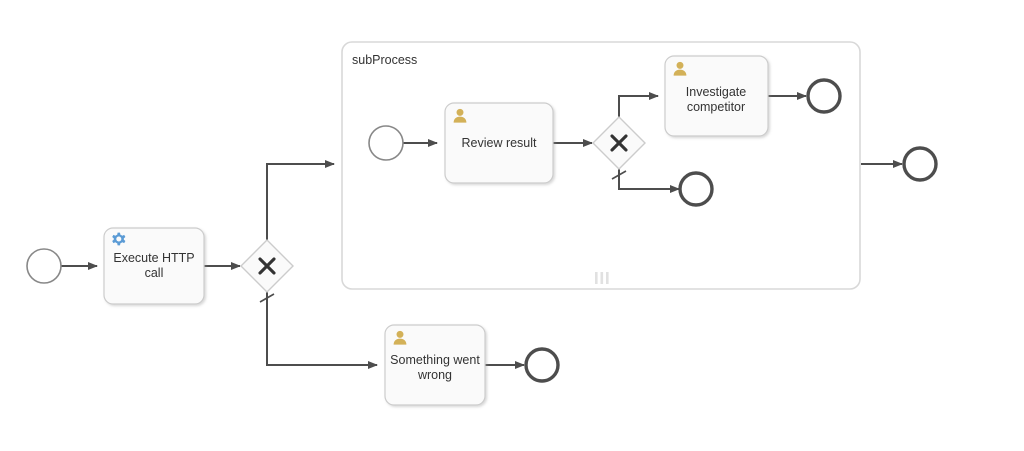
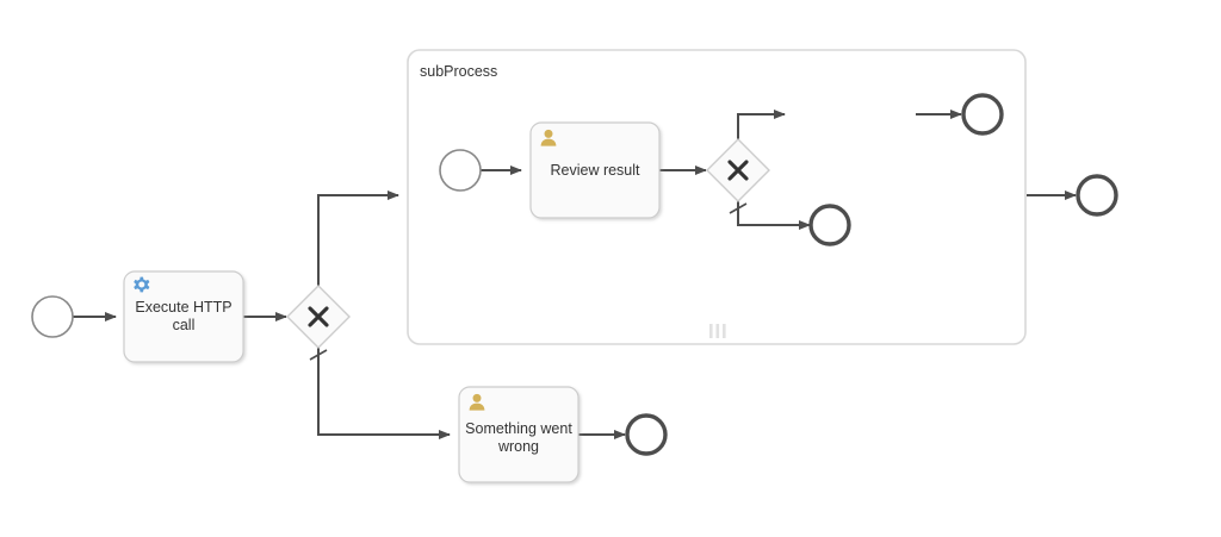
  subProcess
  Execute HTTP
  call
  Review result
- Investigate
- competitor
  Something went
  wrong
